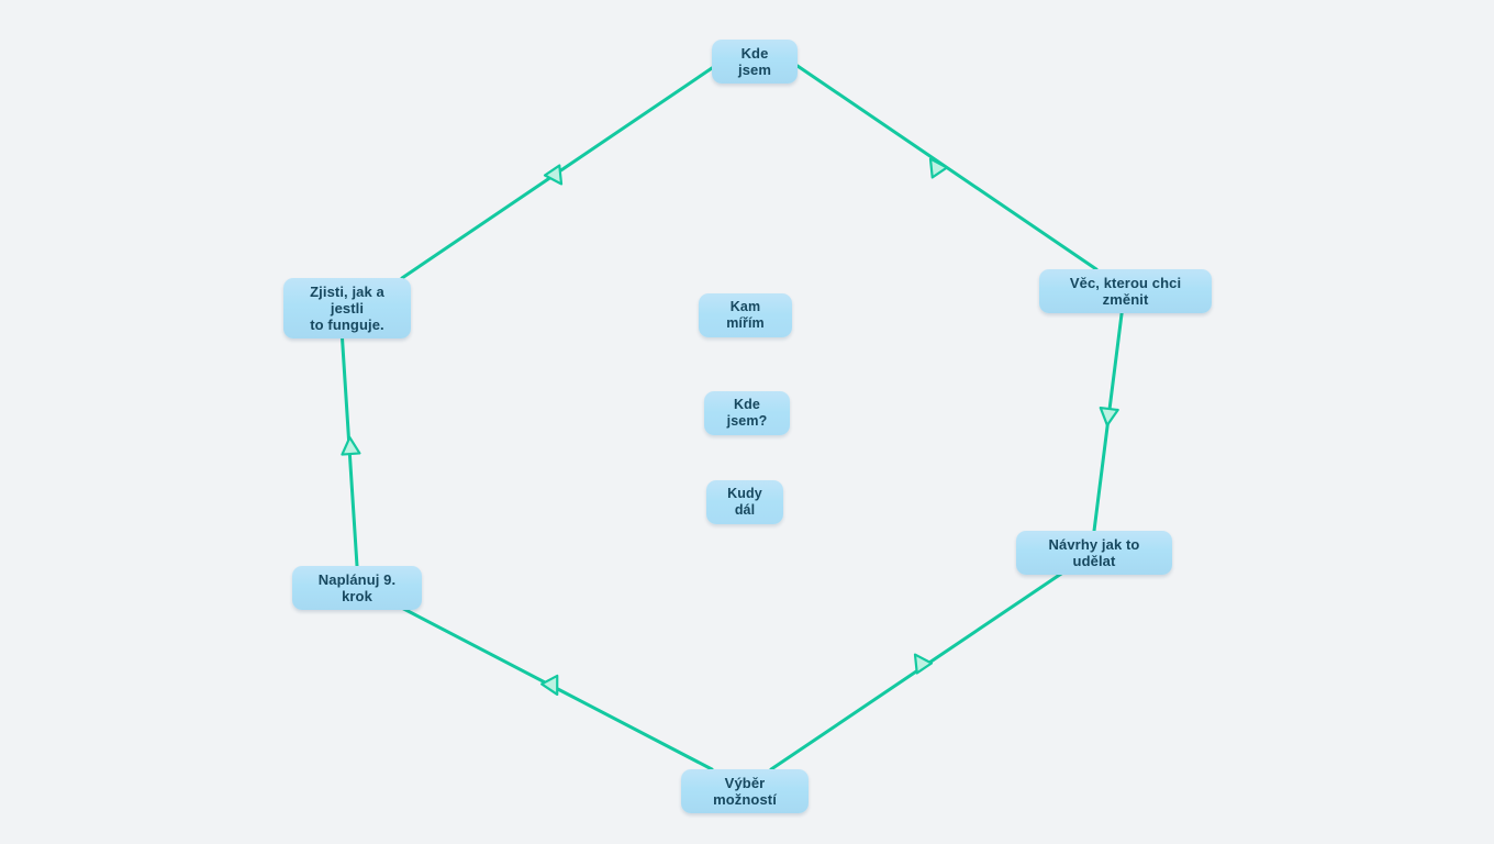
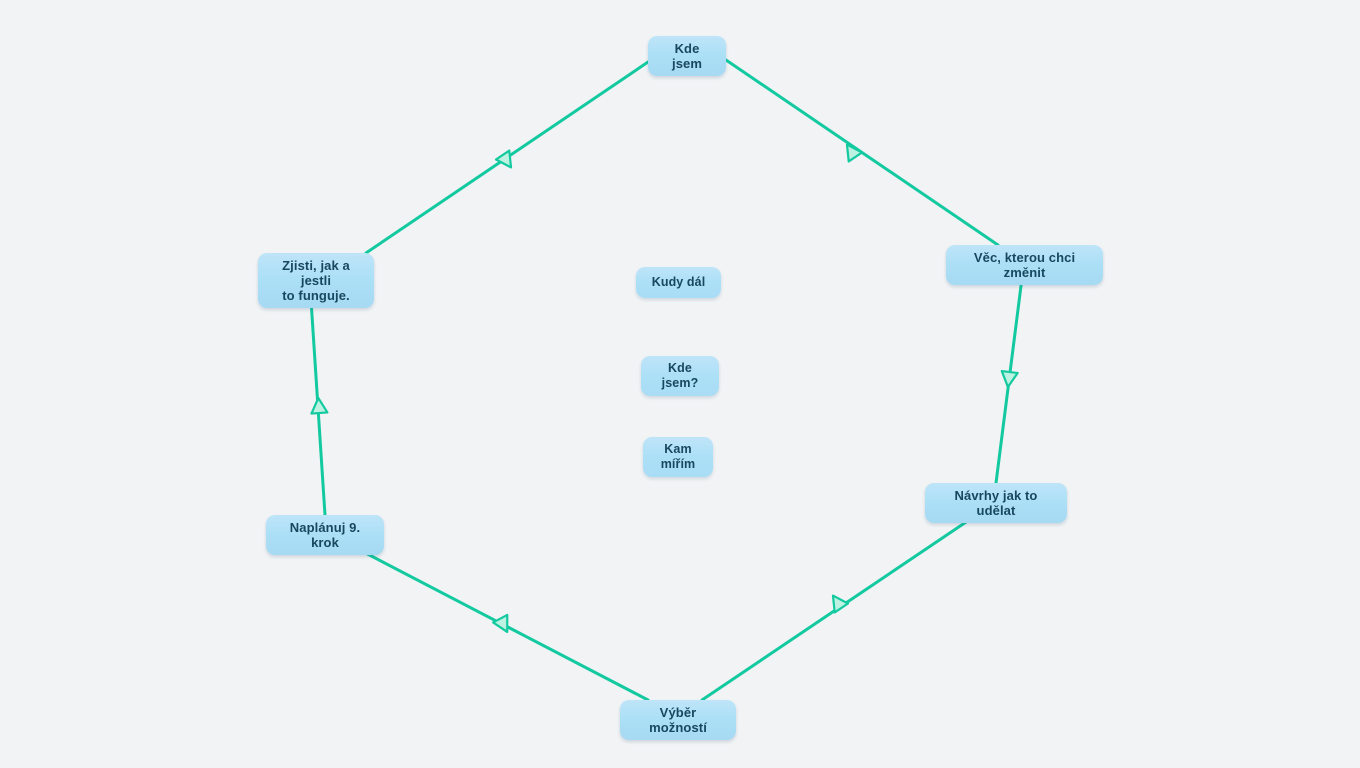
  Kde jsem
  Věc, kterou chci změnit
  Návrhy jak to udělat
  Výběr možností
  Naplánuj 9. krok
  Zjisti, jak a jestli
  to funguje.
- Kam mířím
+ Kudy dál
  Kde jsem?
- Kudy dál
+ Kam mířím
